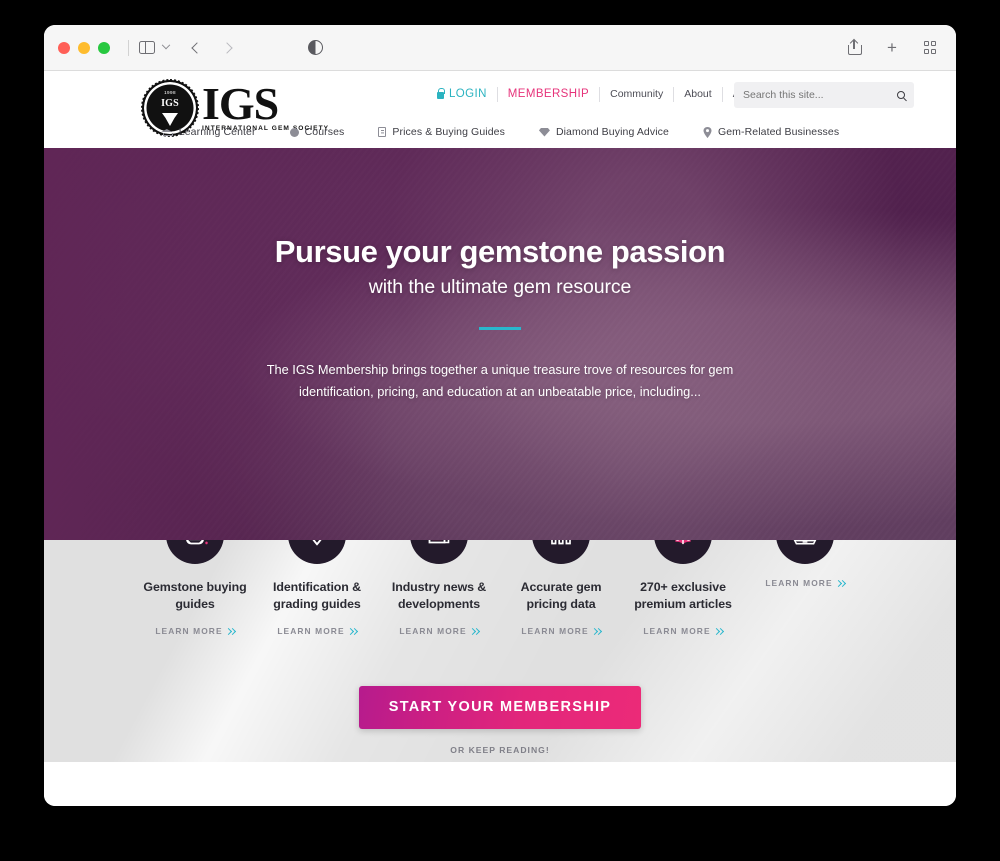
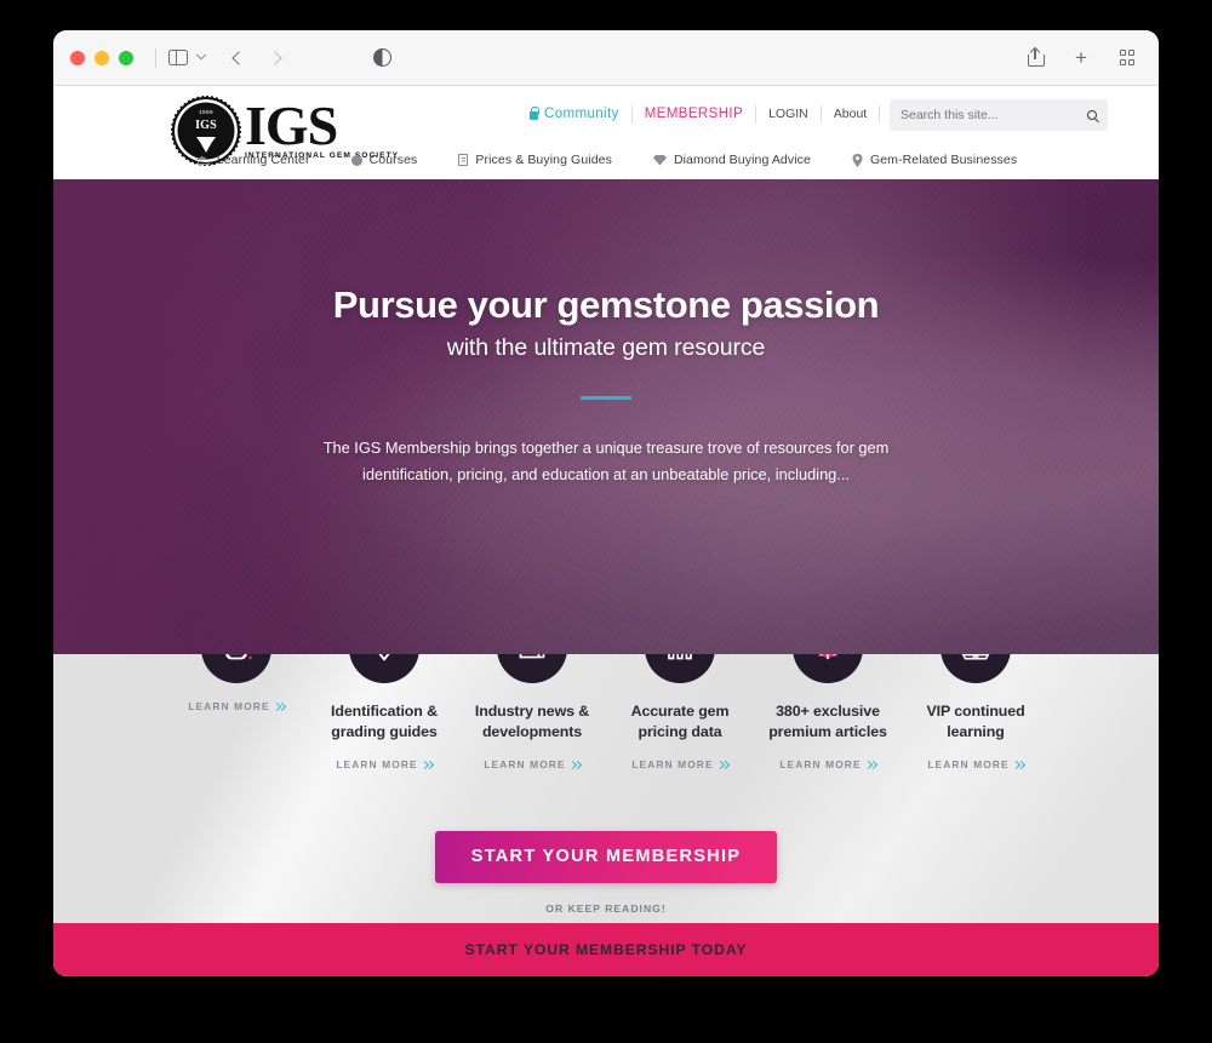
  +
  IGS
  IGS
- LOGIN
+ Community
  MEMBERSHIP
- Community
+ LOGIN
  About
  Search this site...
  Learning Center
  Courses
  Prices & Buying Guides
  Diamond Buying Advice
  Gem-Related Businesses
  Pursue your gemstone passion
  with the ultimate gem resource
  The IGS Membership brings together a unique treasure trove of resources for gem identification, pricing, and education at an unbeatable price, including...
- Gemstone buying guides
  LEARN MORE
  Identification & grading guides
  LEARN MORE
  Industry news & developments
  LEARN MORE
  Accurate gem pricing data
  LEARN MORE
- 270+ exclusive premium articles
+ 380+ exclusive premium articles
  LEARN MORE
+ VIP continued learning
  LEARN MORE
  START YOUR MEMBERSHIP
  OR KEEP READING!
+ START YOUR MEMBERSHIP TODAY
